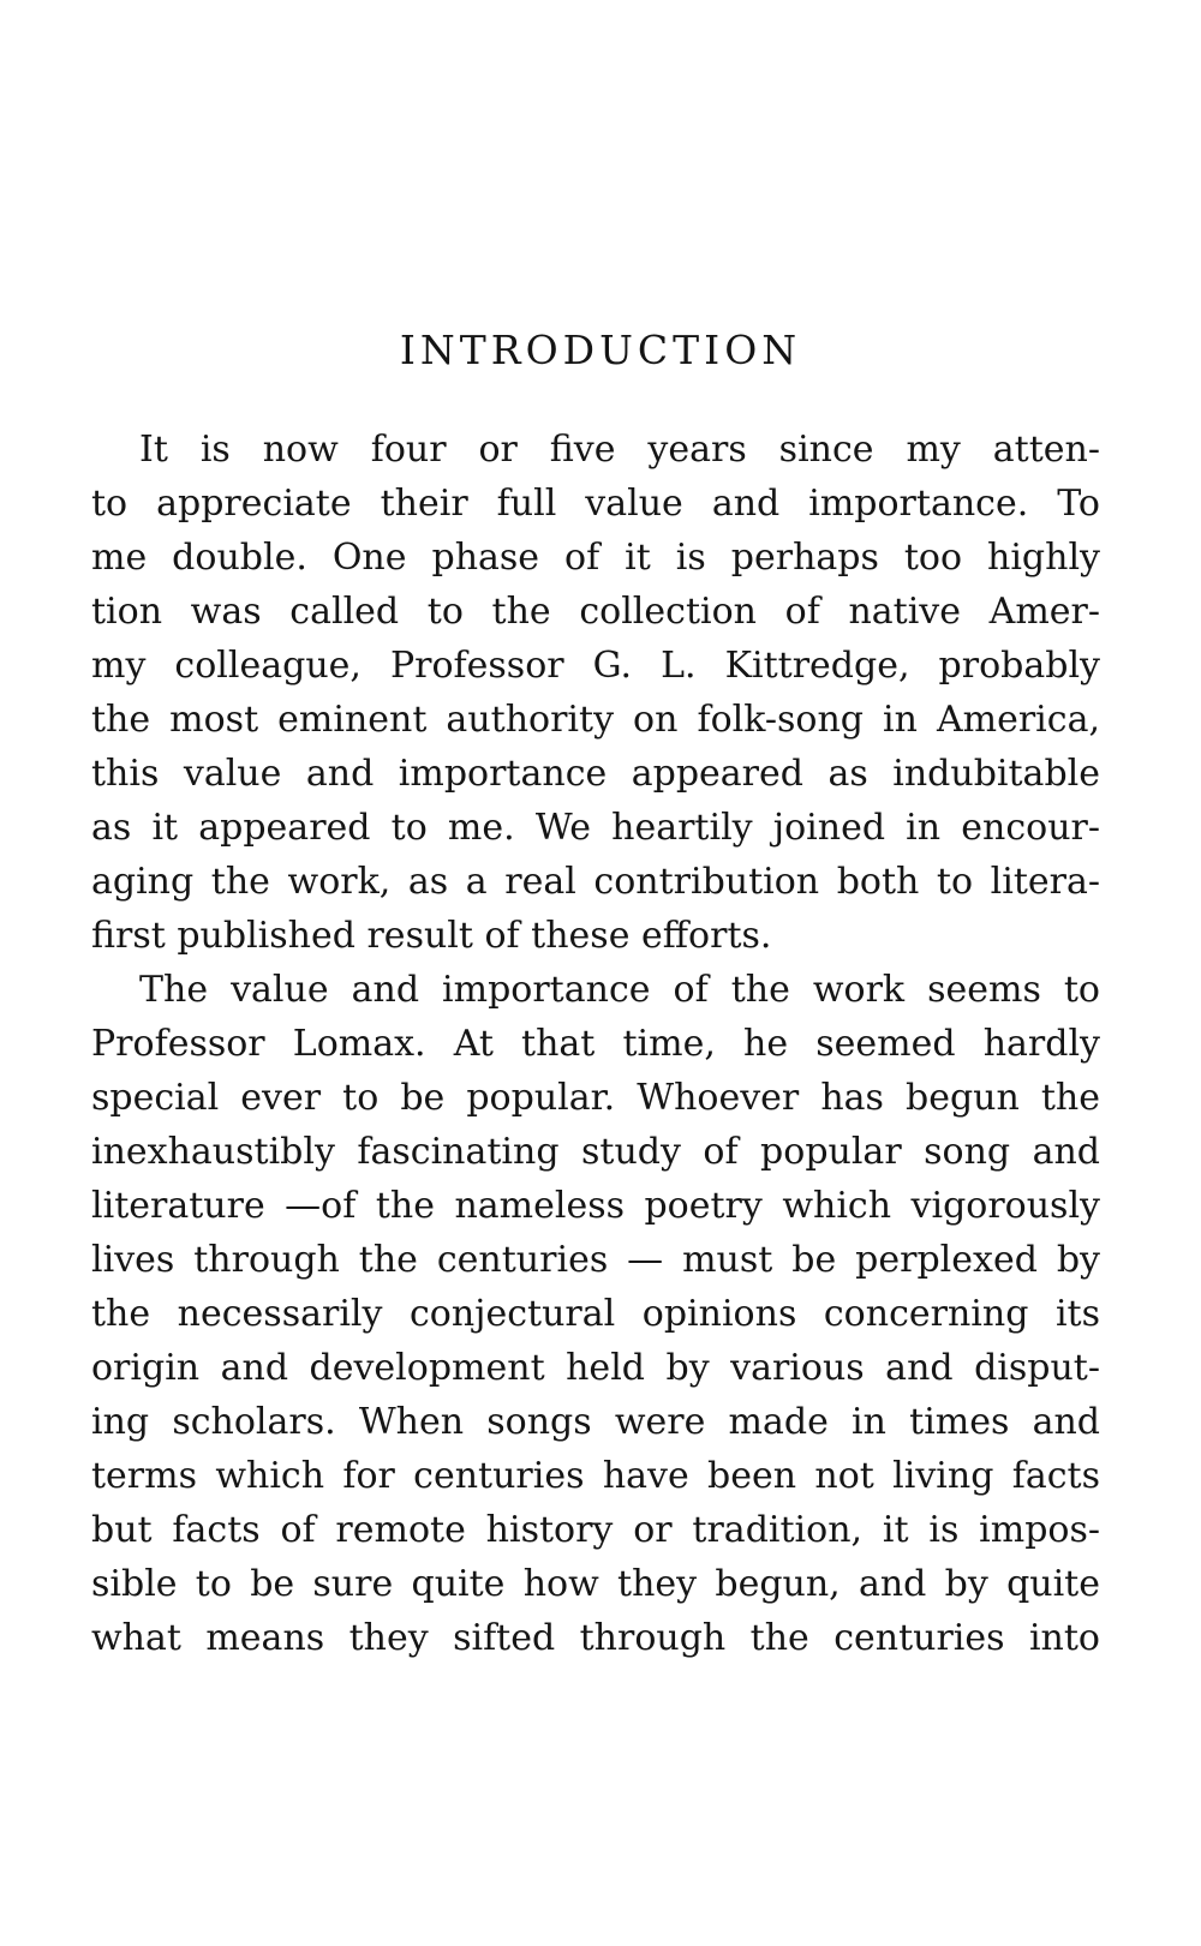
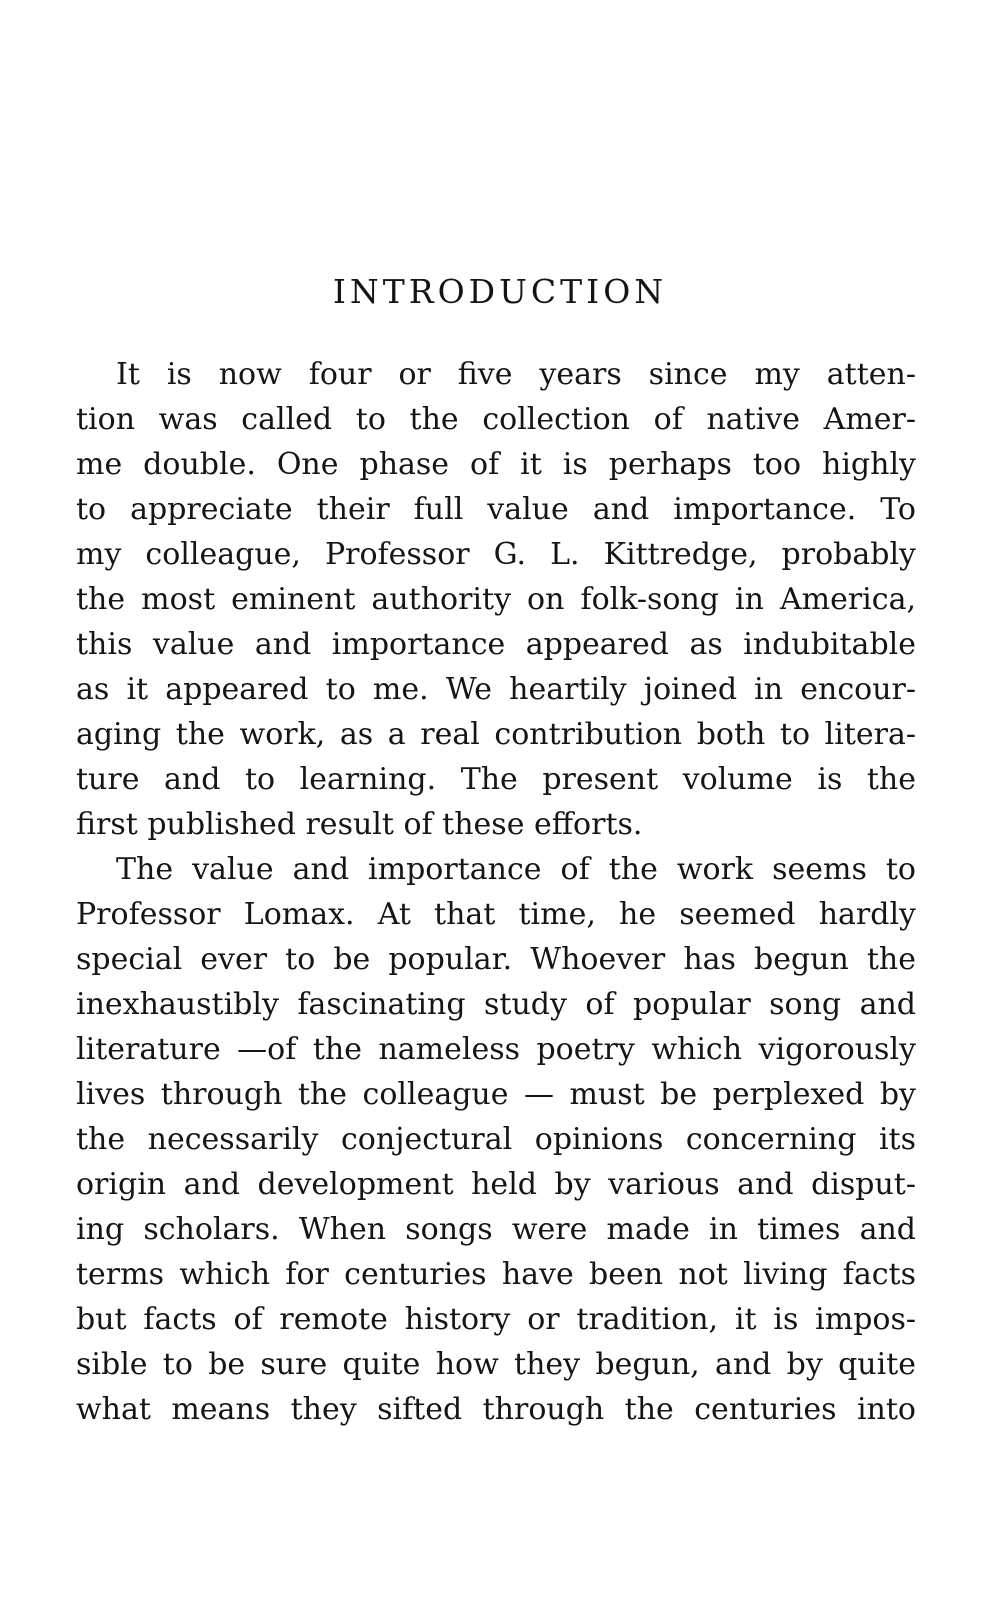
  INTRODUCTION
  It is now four or five years since my atten-
- to appreciate their full value and importance. To
+ tion was called to the collection of native Amer-
  me double. One phase of it is perhaps too highly
- tion was called to the collection of native Amer-
+ to appreciate their full value and importance. To
  my colleague, Professor G. L. Kittredge, probably
  the most eminent authority on folk-song in America,
  this value and importance appeared as indubitable
  as it appeared to me. We heartily joined in encour-
  aging the work, as a real contribution both to litera-
+ ture and to learning. The present volume is the
  first published result of these efforts.
  The value and importance of the work seems to
  Professor Lomax. At that time, he seemed hardly
  special ever to be popular. Whoever has begun the
  inexhaustibly fascinating study of popular song and
  literature —of the nameless poetry which vigorously
- lives through the centuries — must be perplexed by
+ lives through the colleague — must be perplexed by
  the necessarily conjectural opinions concerning its
  origin and development held by various and disput-
  ing scholars. When songs were made in times and
  terms which for centuries have been not living facts
  but facts of remote history or tradition, it is impos-
  sible to be sure quite how they begun, and by quite
  what means they sifted through the centuries into
